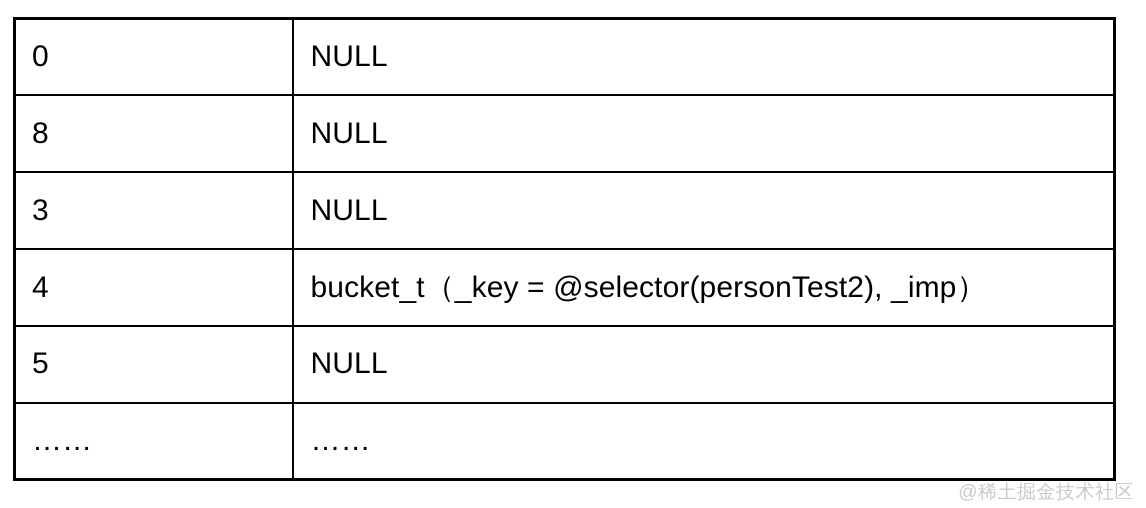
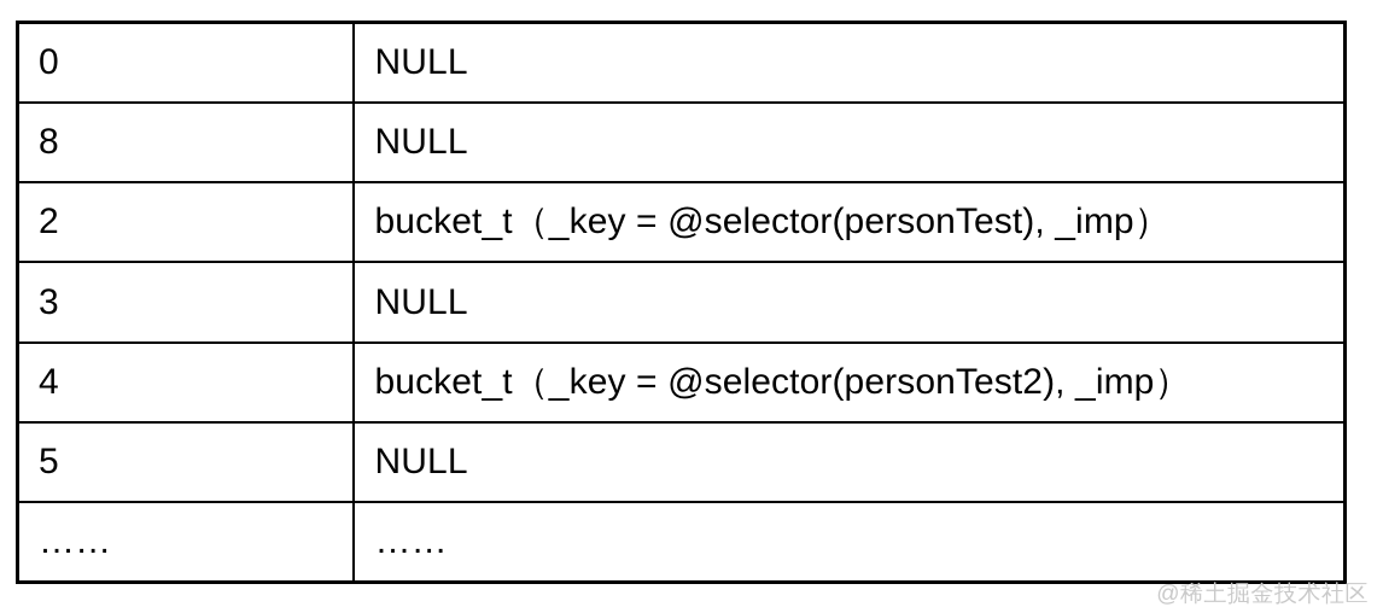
  0	NULL
  8	NULL
+ 2	bucket_t（_key = @selector(personTest), _imp）
  3	NULL
  4	bucket_t（_key = @selector(personTest2), _imp）
  5	NULL
  ……	……
  @稀土掘金技术社区
